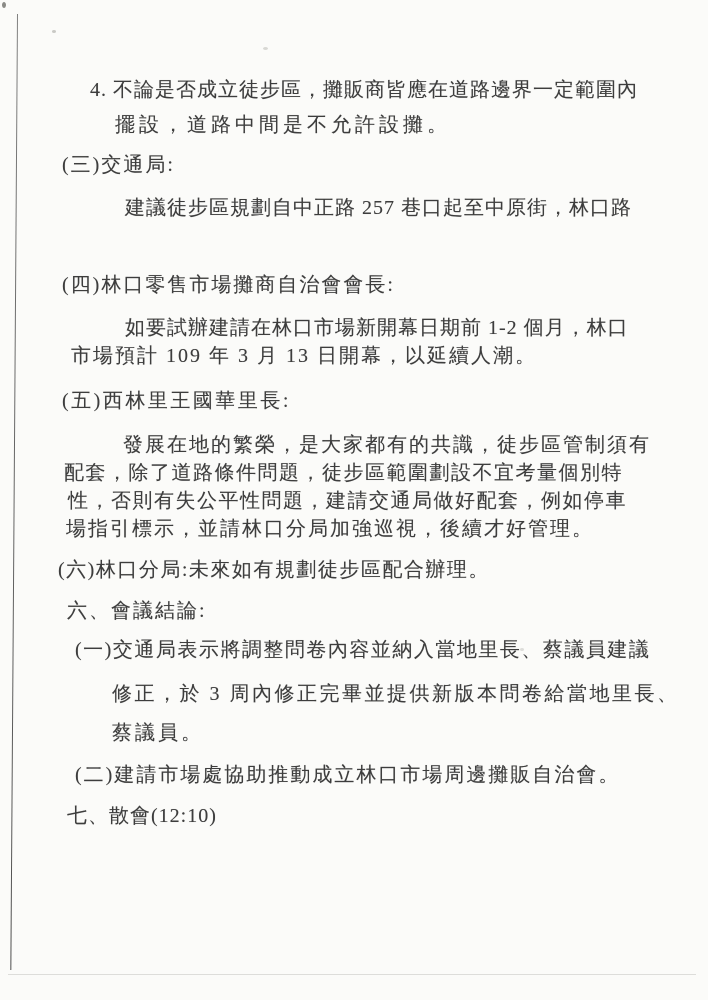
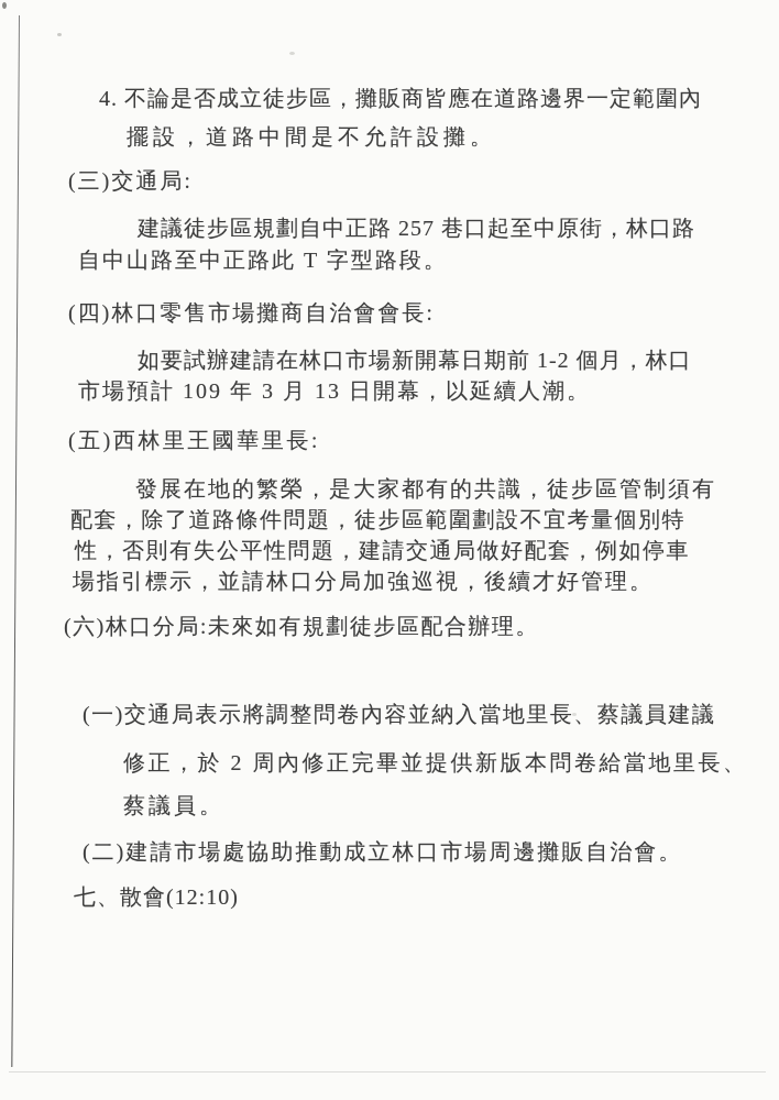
  4. 不論是否成立徒步區，攤販商皆應在道路邊界一定範圍內
  擺設，道路中間是不允許設攤。
  (三)交通局:
  建議徒步區規劃自中正路 257 巷口起至中原街，林口路
+ 自中山路至中正路此 T 字型路段。
  (四)林口零售市場攤商自治會會長:
  如要試辦建請在林口市場新開幕日期前 1-2 個月，林口
  市場預計 109 年 3 月 13 日開幕，以延續人潮。
  (五)西林里王國華里長:
  發展在地的繁榮，是大家都有的共識，徒步區管制須有
  配套，除了道路條件問題，徒步區範圍劃設不宜考量個別特
  性，否則有失公平性問題，建請交通局做好配套，例如停車
  場指引標示，並請林口分局加強巡視，後續才好管理。
  (六)林口分局:未來如有規劃徒步區配合辦理。
- 六、會議結論:
  (一)交通局表示將調整問卷內容並納入當地里長、蔡議員建議
- 修正，於 3 周內修正完畢並提供新版本問卷給當地里長、
+ 修正，於 2 周內修正完畢並提供新版本問卷給當地里長、
  蔡議員。
  (二)建請市場處協助推動成立林口市場周邊攤販自治會。
  七、散會(12:10)
